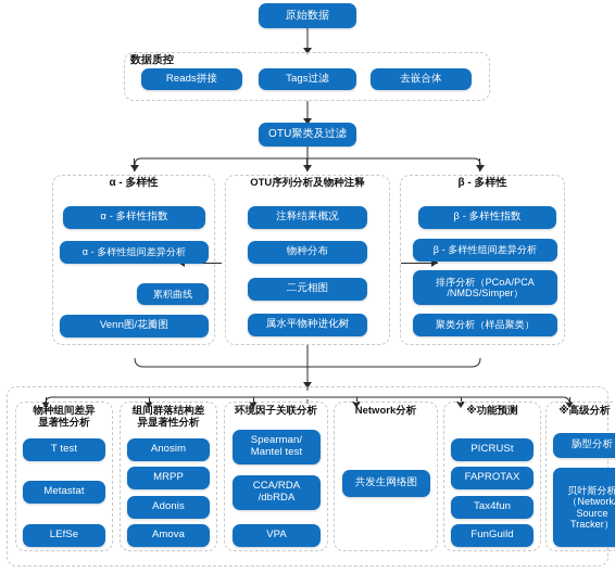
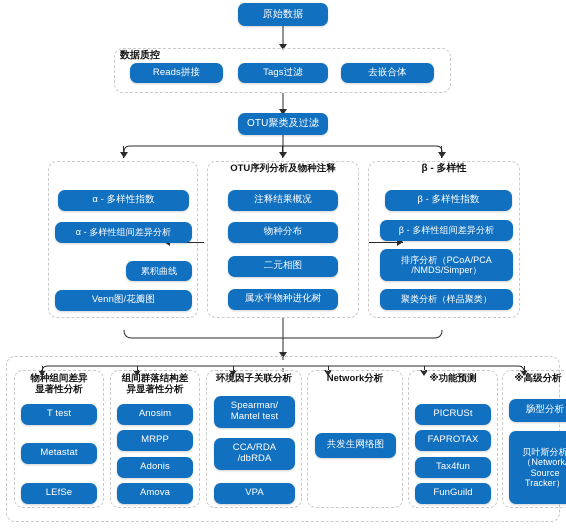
  原始数据
  数据质控
  Reads拼接
  Tags过滤
  去嵌合体
  OTU聚类及过滤
- α - 多样性
  α - 多样性指数
  α - 多样性组间差异分析
  累积曲线
  Venn图/花瓣图
  OTU序列分析及物种注释
  注释结果概况
  物种分布
  二元相图
  属水平物种进化树
  β - 多样性
  β - 多样性指数
  β - 多样性组间差异分析
  排序分析（PCoA/PCA
  /NMDS/Simper）
  聚类分析（样品聚类）
  物种组间差异
  显著性分析
  T test
  Metastat
  LEfSe
  组间群落结构差
  异显著性分析
  Anosim
  MRPP
  Adonis
  Amova
  环境因子关联分析
  Spearman/
  Mantel test
  CCA/RDA
  /dbRDA
  VPA
  Network分析
  共发生网络图
  ※功能预测
  PICRUSt
  FAPROTAX
  Tax4fun
  FunGuild
  ※高级分析
  肠型分析
  贝叶斯分析
  （Network
  Source
  Tracker）
